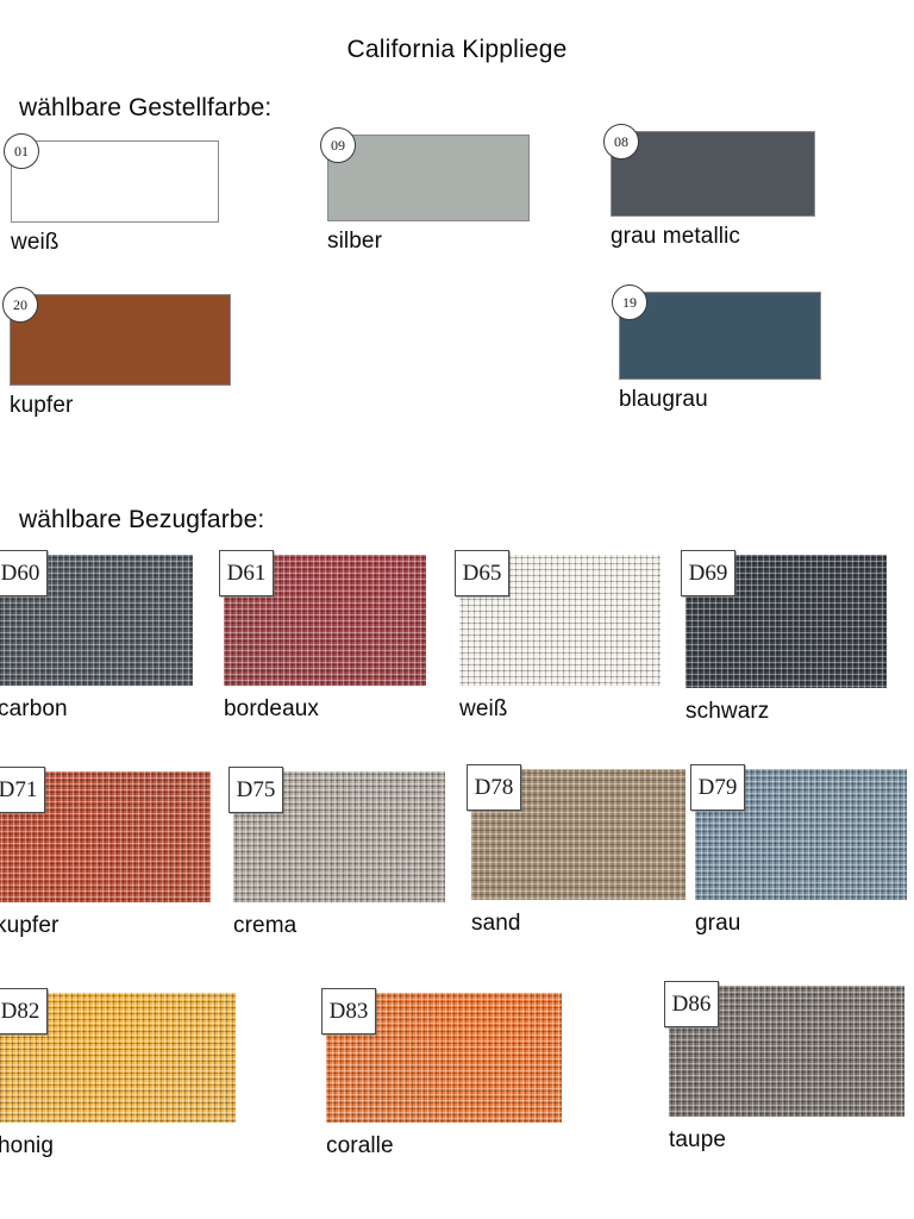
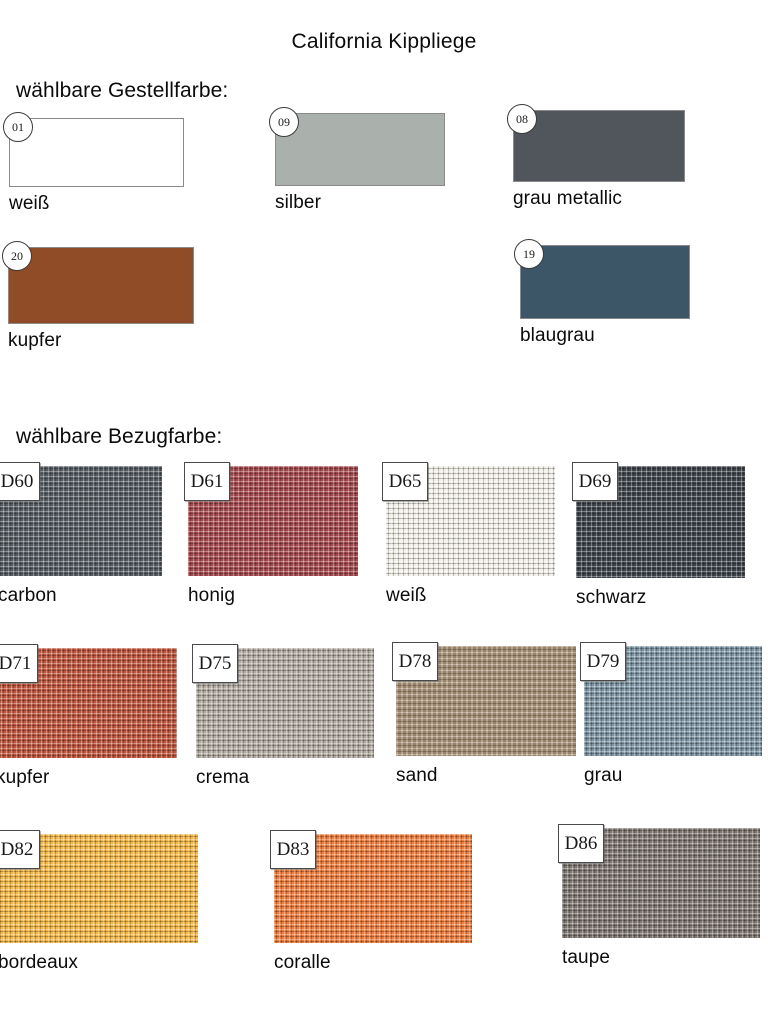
  California Kippliege
  wählbare Gestellfarbe:
  01
  weiß
  09
  silber
  08
  grau metallic
  20
  kupfer
  19
  blaugrau
  wählbare Bezugfarbe:
  D60
  carbon
  D61
- bordeaux
+ honig
  D65
  weiß
  D69
  schwarz
  D71
  kupfer
  D75
  crema
  D78
  sand
  D79
  grau
  D82
- honig
+ bordeaux
  D83
  coralle
  D86
  taupe
